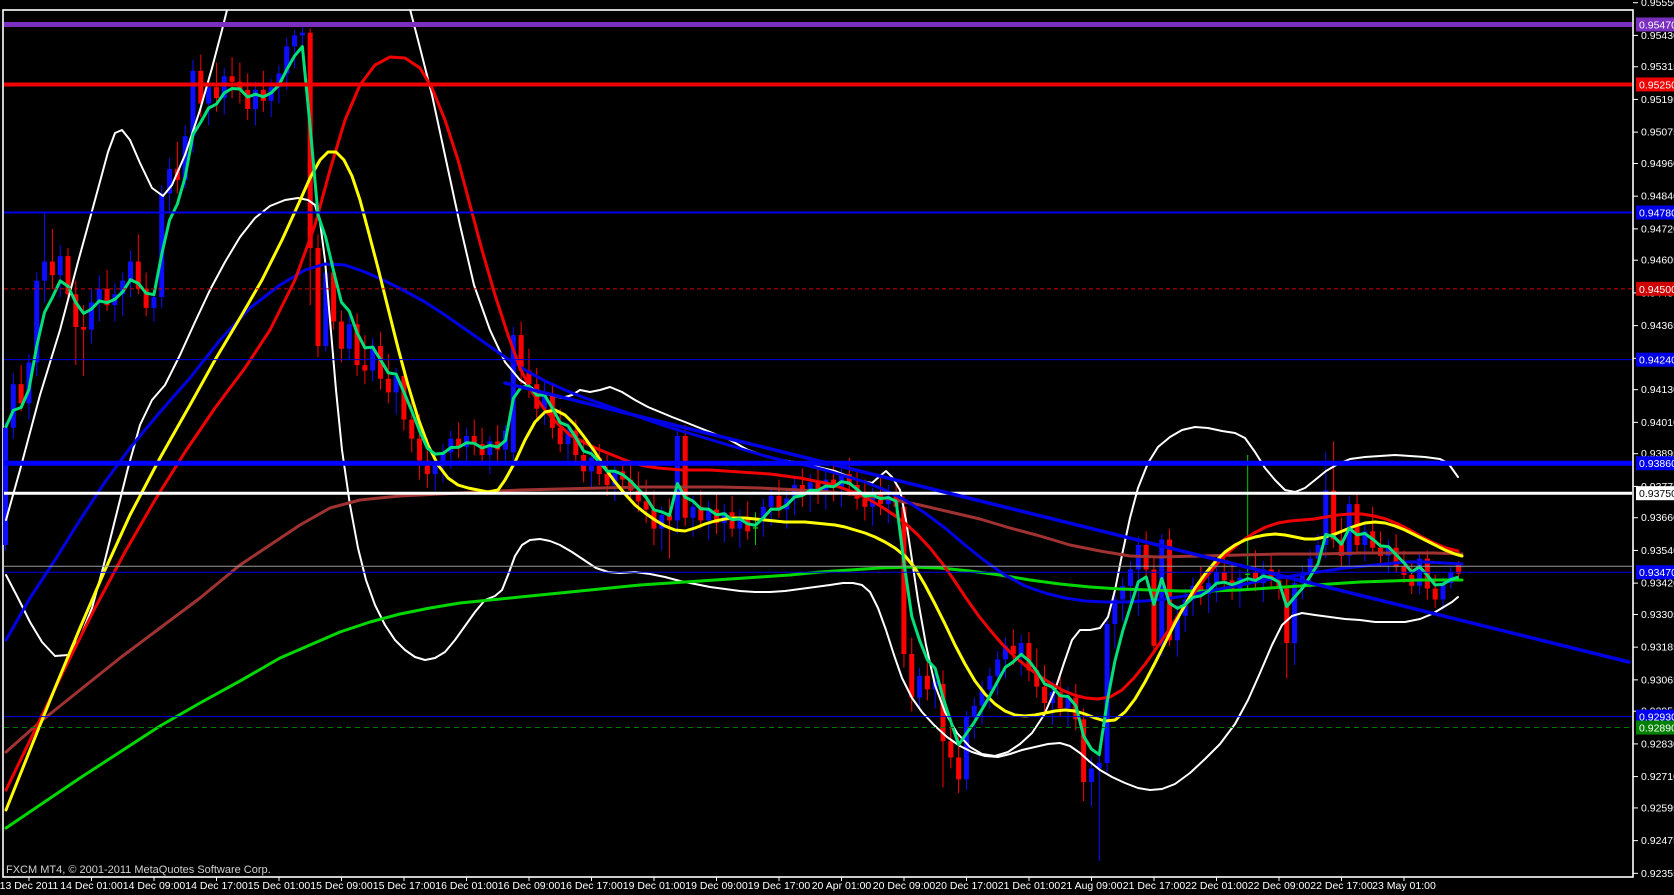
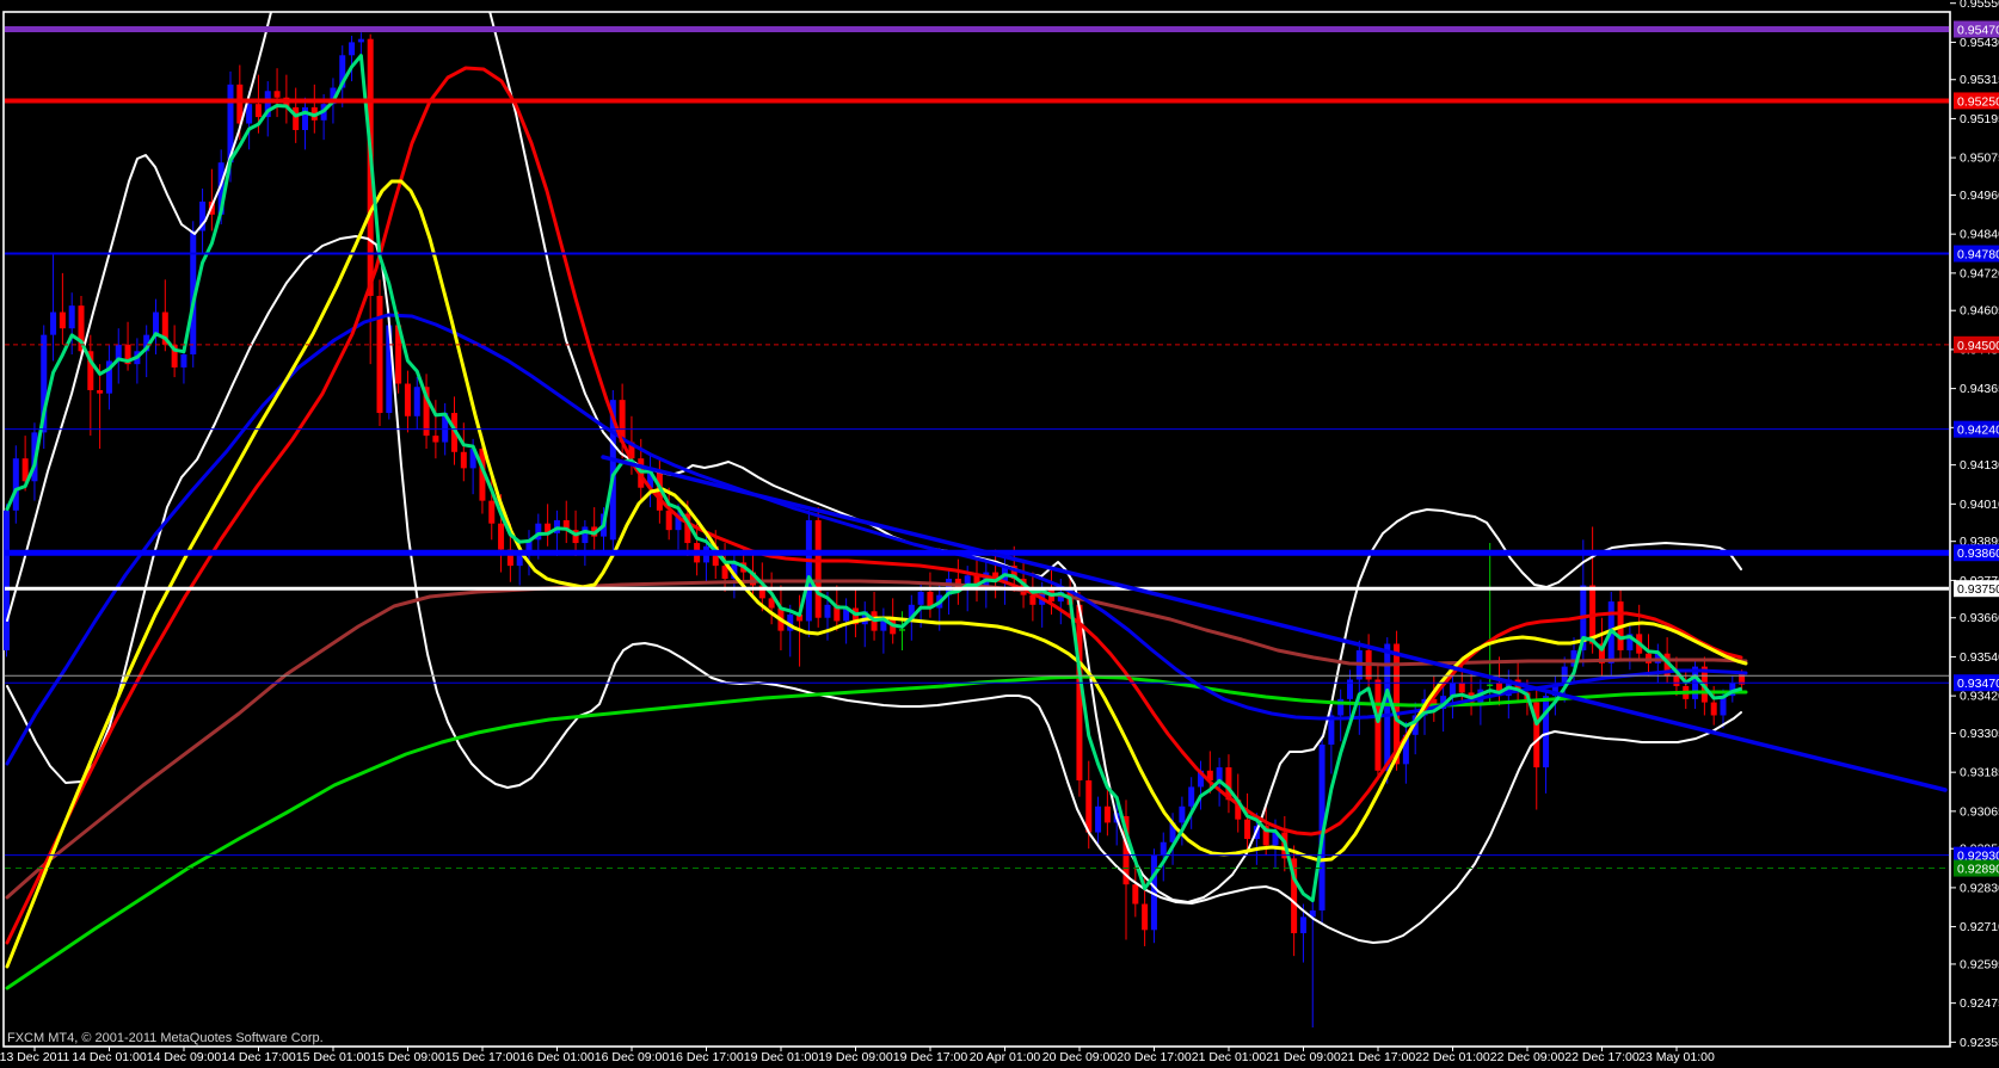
  0.9555
  0.9543
  0.9531
  0.9519
  0.9507
  0.9496
  0.9484
  0.9472
  0.9460
  0.9436
  0.9413
  0.9401
  0.9389
  0.9366
  0.9354
  0.9342
  0.9330
  0.9318
  0.9306
  0.9283
  0.9271
  0.9259
  0.9247
  0.9235
  0.9547
  0.9525
  0.9478
  0.9450
  0.9424
  0.9386
  0.9375
  0.9347
  0.9293
  0.9289
  13 Dec 2011
  14 Dec 01:00
  14 Dec 09:00
  14 Dec 17:00
  15 Dec 01:00
  15 Dec 09:00
  15 Dec 17:00
  16 Dec 01:00
  16 Dec 09:00
  16 Dec 17:00
  19 Dec 01:00
  19 Dec 09:00
  19 Dec 17:00
  20 Apr 01:00
  20 Dec 09:00
  20 Dec 17:00
  21 Dec 01:00
- 21 Aug 09:00
+ 21 Dec 09:00
  21 Dec 17:00
  22 Dec 01:00
  22 Dec 09:00
  22 Dec 17:00
  23 May 01:00
  FXCM MT4, © 2001-2011 MetaQuotes Software Corp.
